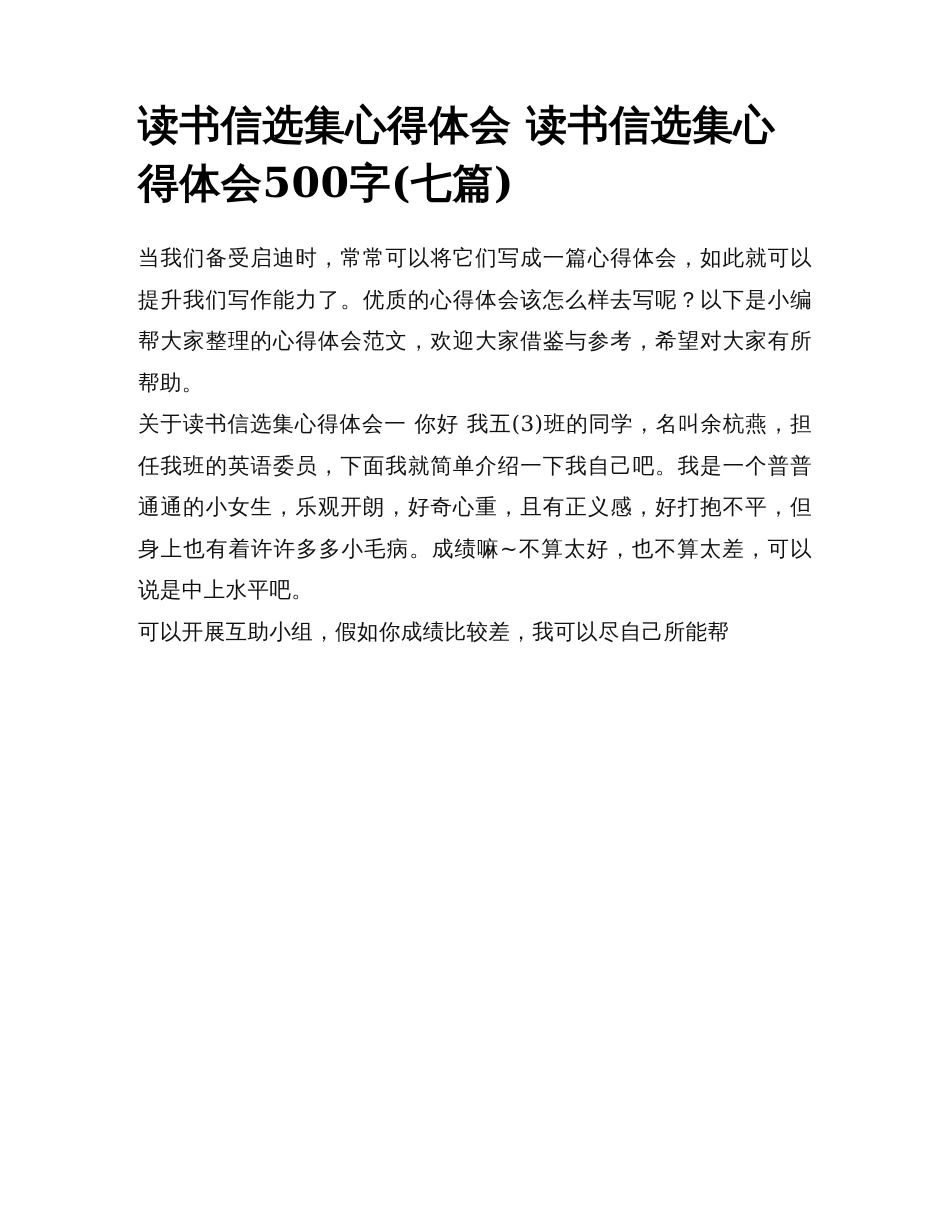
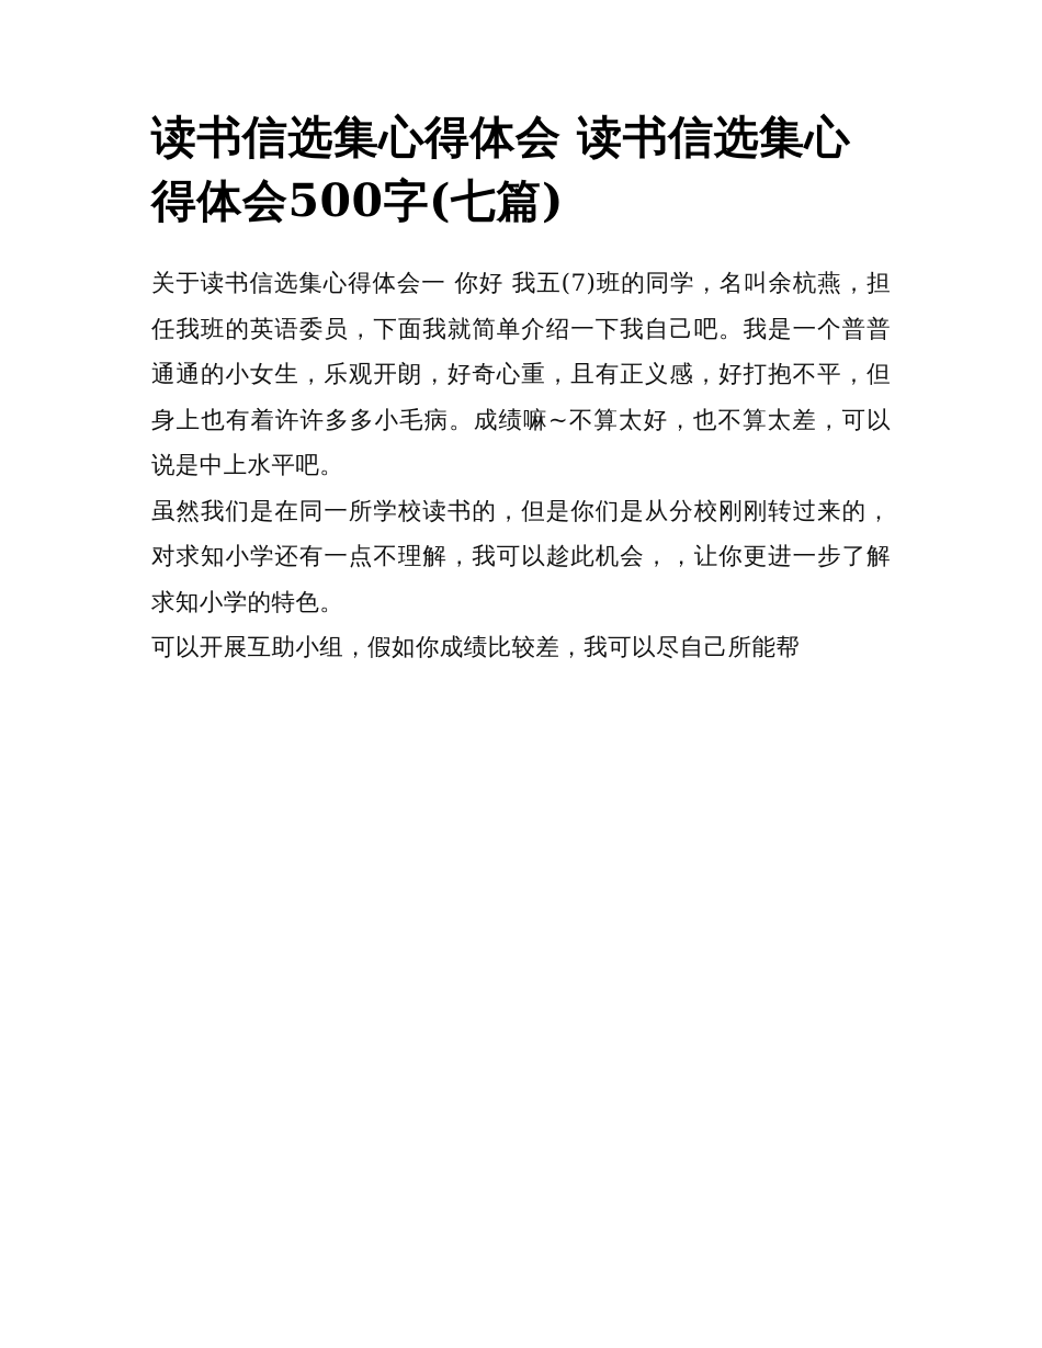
  读书信选集心得体会 读书信选集心得体会500字(七篇)
- 当我们备受启迪时，常常可以将它们写成一篇心得体会，如此就可以提升我们写作能力了。优质的心得体会该怎么样去写呢？以下是小编帮大家整理的心得体会范文，欢迎大家借鉴与参考，希望对大家有所帮助。
- 关于读书信选集心得体会一 你好 我五(3)班的同学，名叫余杭燕，担任我班的英语委员，下面我就简单介绍一下我自己吧。我是一个普普通通的小女生，乐观开朗，好奇心重，且有正义感，好打抱不平，但身上也有着许许多多小毛病。成绩嘛~不算太好，也不算太差，可以说是中上水平吧。
+ 关于读书信选集心得体会一 你好 我五(7)班的同学，名叫余杭燕，担任我班的英语委员，下面我就简单介绍一下我自己吧。我是一个普普通通的小女生，乐观开朗，好奇心重，且有正义感，好打抱不平，但身上也有着许许多多小毛病。成绩嘛~不算太好，也不算太差，可以说是中上水平吧。
+ 虽然我们是在同一所学校读书的，但是你们是从分校刚刚转过来的，对求知小学还有一点不理解，我可以趁此机会，，让你更进一步了解求知小学的特色。
  可以开展互助小组，假如你成绩比较差，我可以尽自己所能帮
